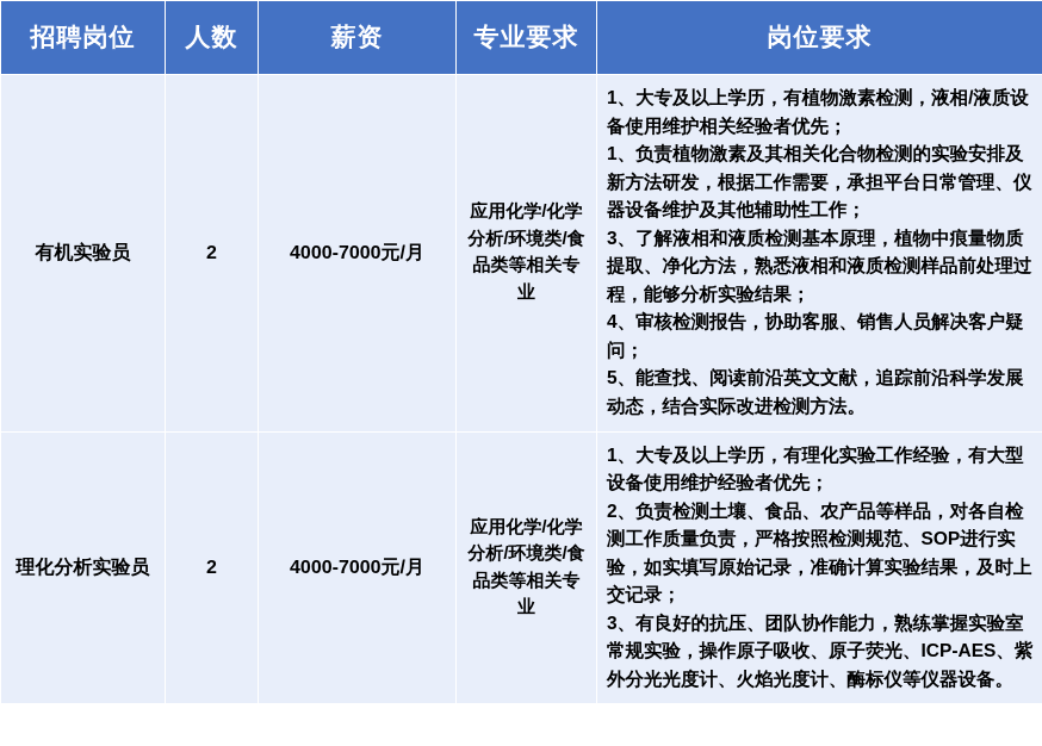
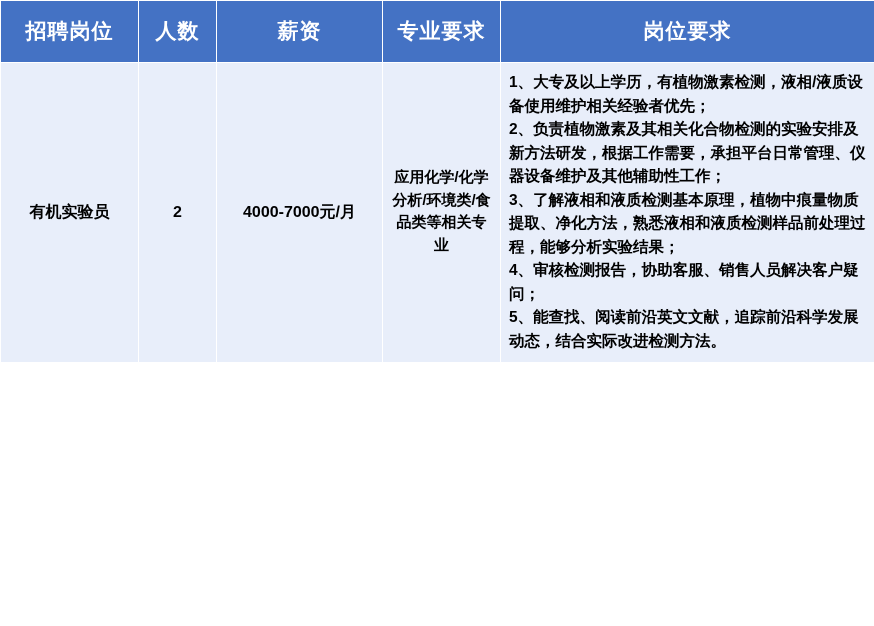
  招聘岗位	人数	薪资	专业要求	岗位要求
- 有机实验员	2	4000-7000元/月	应用化学/化学分析/环境类/食品类等相关专业	1、大专及以上学历，有植物激素检测，液相/液质设备使用维护相关经验者优先； 1、负责植物激素及其相关化合物检测的实验安排及新方法研发，根据工作需要，承担平台日常管理、仪器设备维护及其他辅助性工作； 3、了解液相和液质检测基本原理，植物中痕量物质提取、净化方法，熟悉液相和液质检测样品前处理过程，能够分析实验结果； 4、审核检测报告，协助客服、销售人员解决客户疑问； 5、能查找、阅读前沿英文文献，追踪前沿科学发展动态，结合实际改进检测方法。
+ 有机实验员	2	4000-7000元/月	应用化学/化学分析/环境类/食品类等相关专业	1、大专及以上学历，有植物激素检测，液相/液质设备使用维护相关经验者优先； 2、负责植物激素及其相关化合物检测的实验安排及新方法研发，根据工作需要，承担平台日常管理、仪器设备维护及其他辅助性工作； 3、了解液相和液质检测基本原理，植物中痕量物质提取、净化方法，熟悉液相和液质检测样品前处理过程，能够分析实验结果； 4、审核检测报告，协助客服、销售人员解决客户疑问； 5、能查找、阅读前沿英文文献，追踪前沿科学发展动态，结合实际改进检测方法。
- 理化分析实验员	2	4000-7000元/月	应用化学/化学分析/环境类/食品类等相关专业	1、大专及以上学历，有理化实验工作经验，有大型设备使用维护经验者优先； 2、负责检测土壤、食品、农产品等样品，对各自检测工作质量负责，严格按照检测规范、SOP进行实验，如实填写原始记录，准确计算实验结果，及时上交记录； 3、有良好的抗压、团队协作能力，熟练掌握实验室常规实验，操作原子吸收、原子荧光、ICP-AES、紫外分光光度计、火焰光度计、酶标仪等仪器设备。
